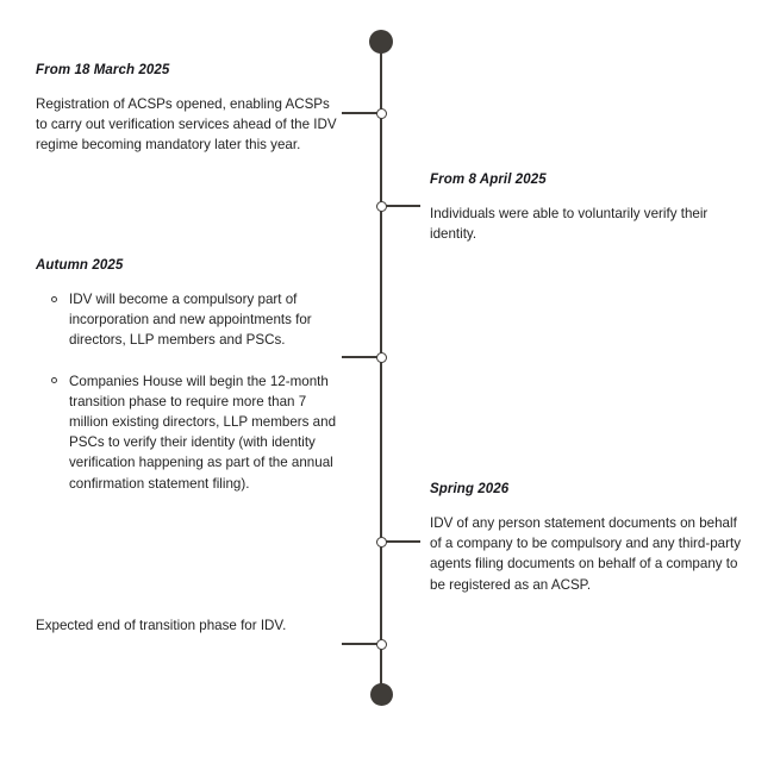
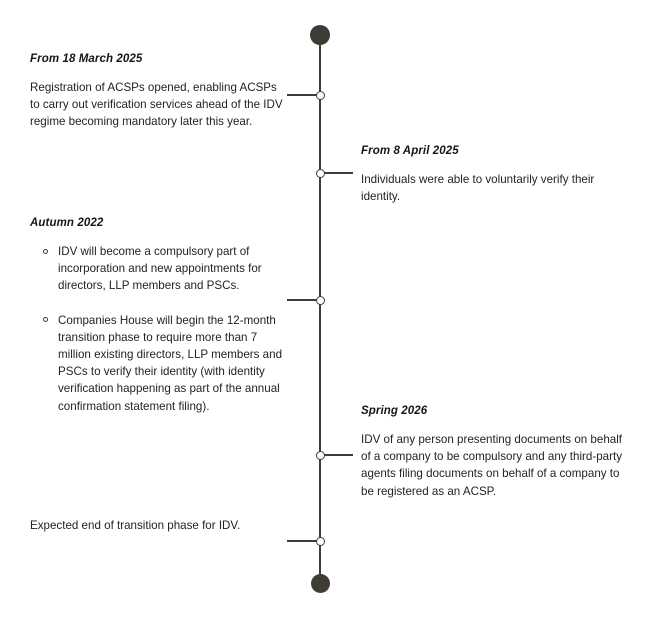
  From 18 March 2025
  Registration of ACSPs opened, enabling ACSPs to carry out verification services ahead of the IDV regime becoming mandatory later this year.
  From 8 April 2025
  Individuals were able to voluntarily verify their identity.
- Autumn 2025
+ Autumn 2022
  IDV will become a compulsory part of incorporation and new appointments for directors, LLP members and PSCs.
  Companies House will begin the 12-month transition phase to require more than 7 million existing directors, LLP members and PSCs to verify their identity (with identity verification happening as part of the annual confirmation statement filing).
  Spring 2026
- IDV of any person statement documents on behalf of a company to be compulsory and any third-party agents filing documents on behalf of a company to be registered as an ACSP.
+ IDV of any person presenting documents on behalf of a company to be compulsory and any third-party agents filing documents on behalf of a company to be registered as an ACSP.
  Expected end of transition phase for IDV.
